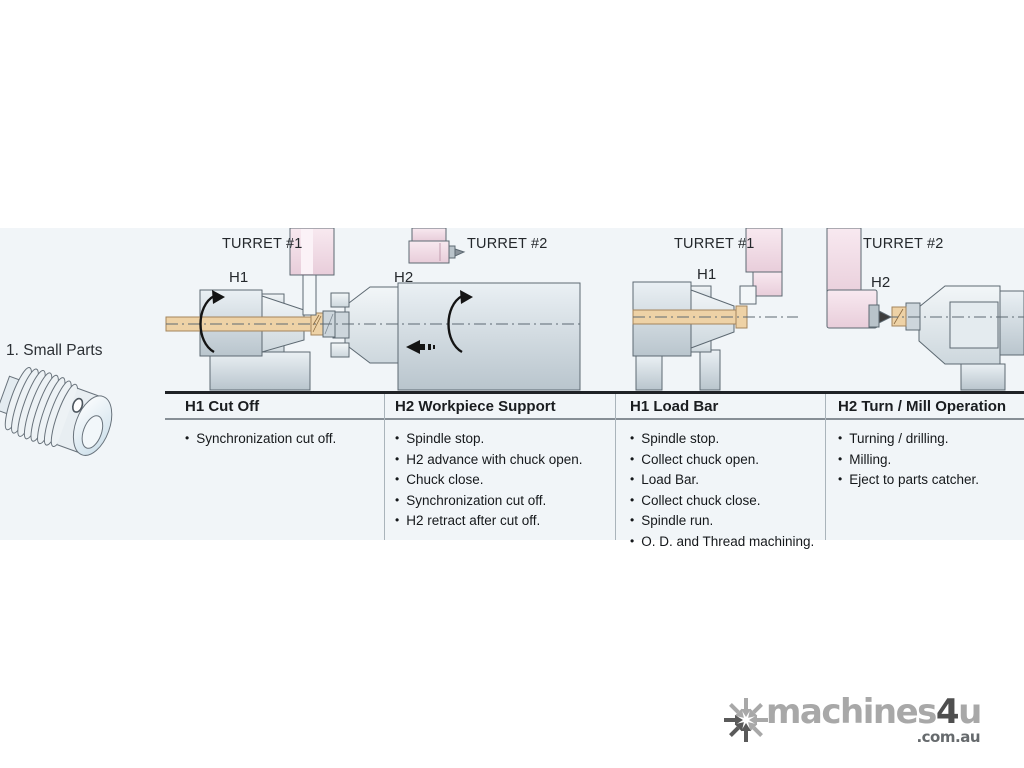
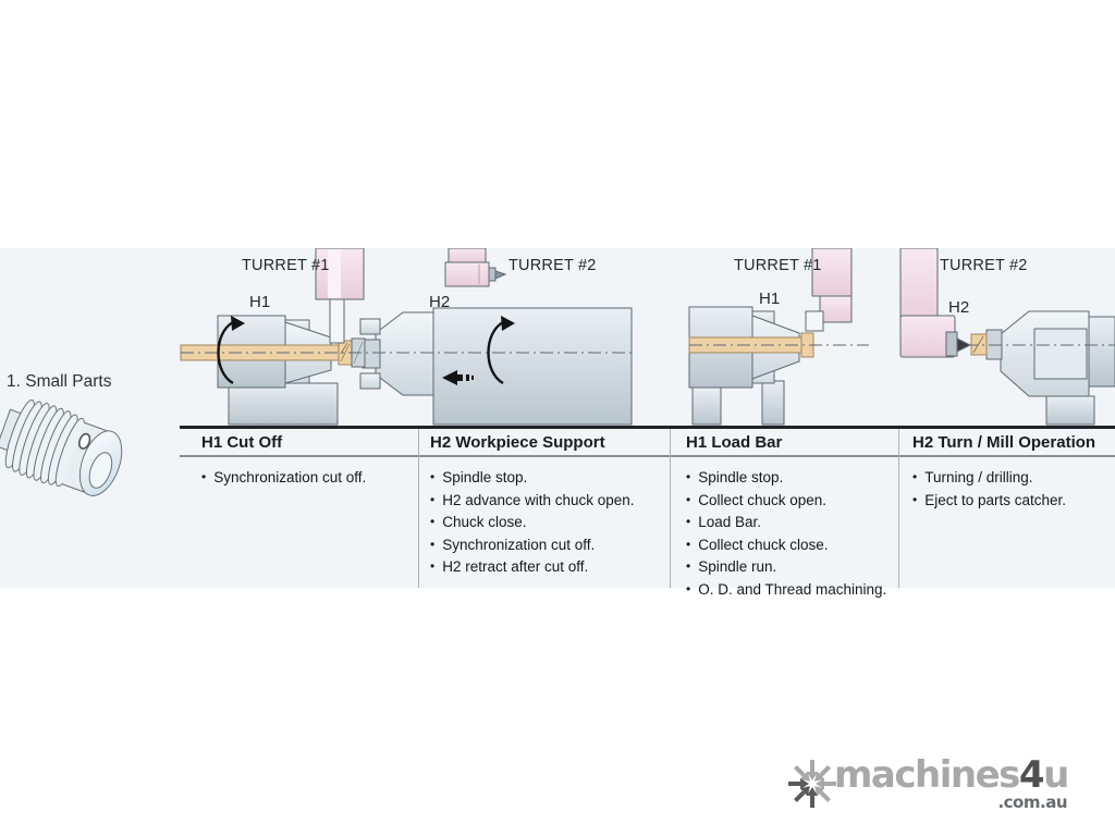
  1. Small Parts
  TURRET #1
  TURRET #2
  TURRET #1
  TURRET #2
  H1
  H2
  H1
  H2
  H1 Cut Off
  Synchronization cut off.
  H2 Workpiece Support
  Spindle stop.
  H2 advance with chuck open.
  Chuck close.
  Synchronization cut off.
  H2 retract after cut off.
  H1 Load Bar
  Spindle stop.
  Collect chuck open.
  Load Bar.
  Collect chuck close.
  Spindle run.
  O. D. and Thread machining.
  H2 Turn / Mill Operation
  Turning / drilling.
- Milling.
  Eject to parts catcher.
  machines4u
  .com.au
